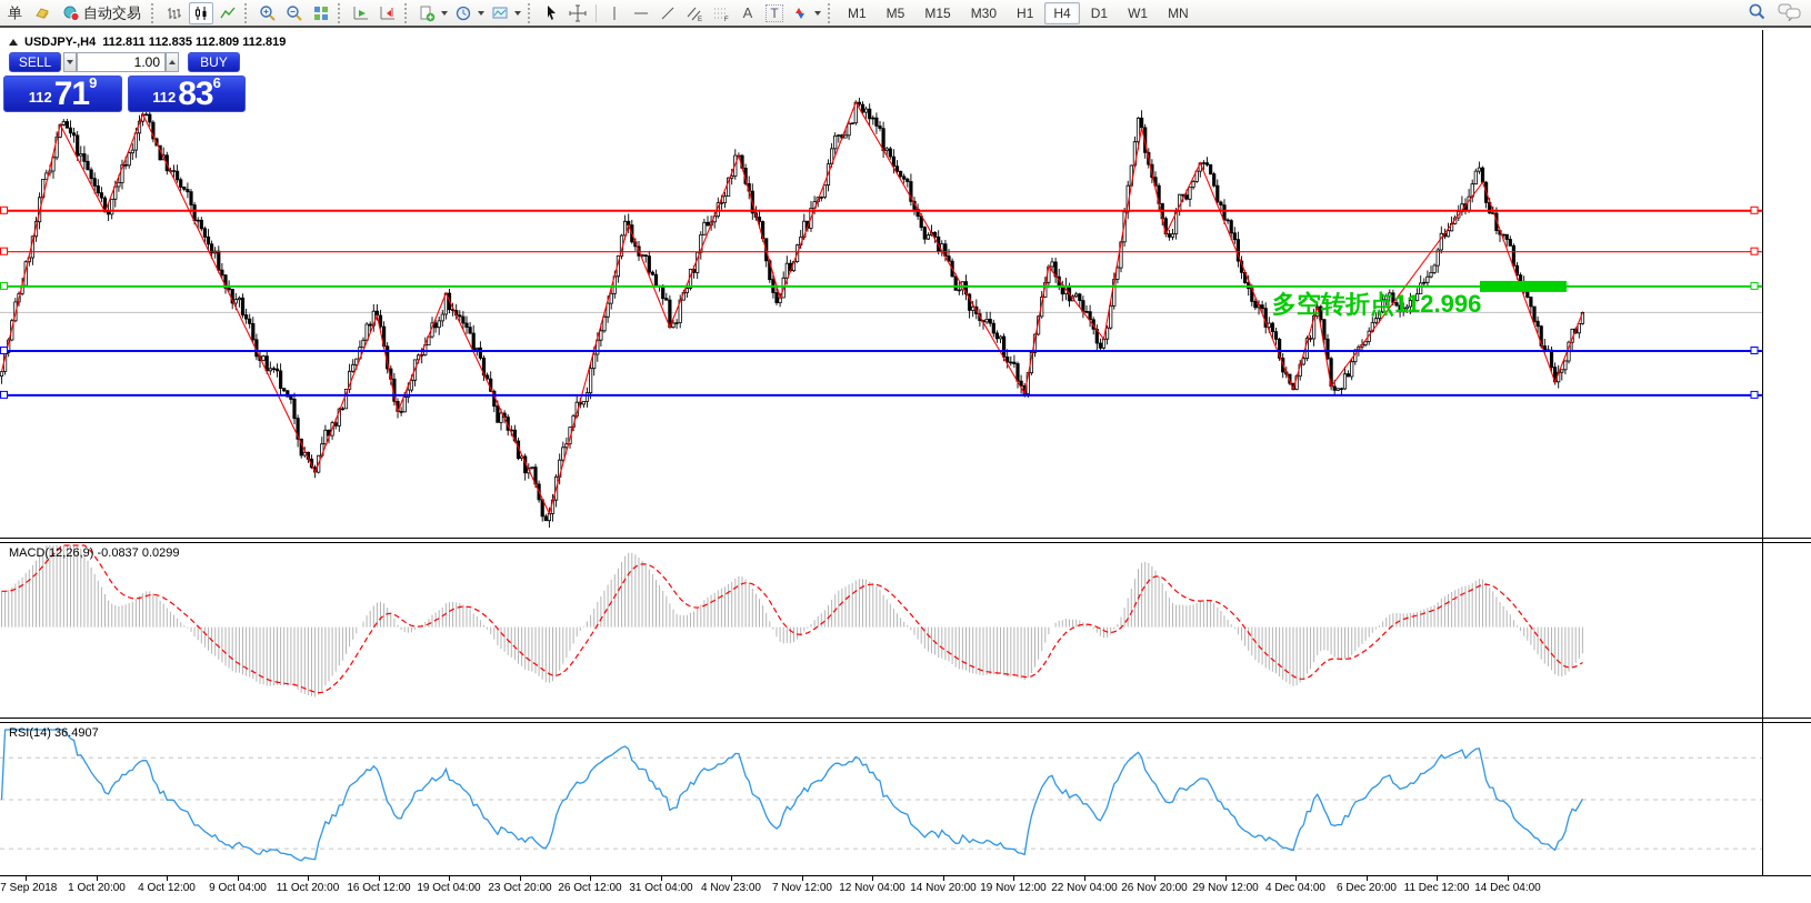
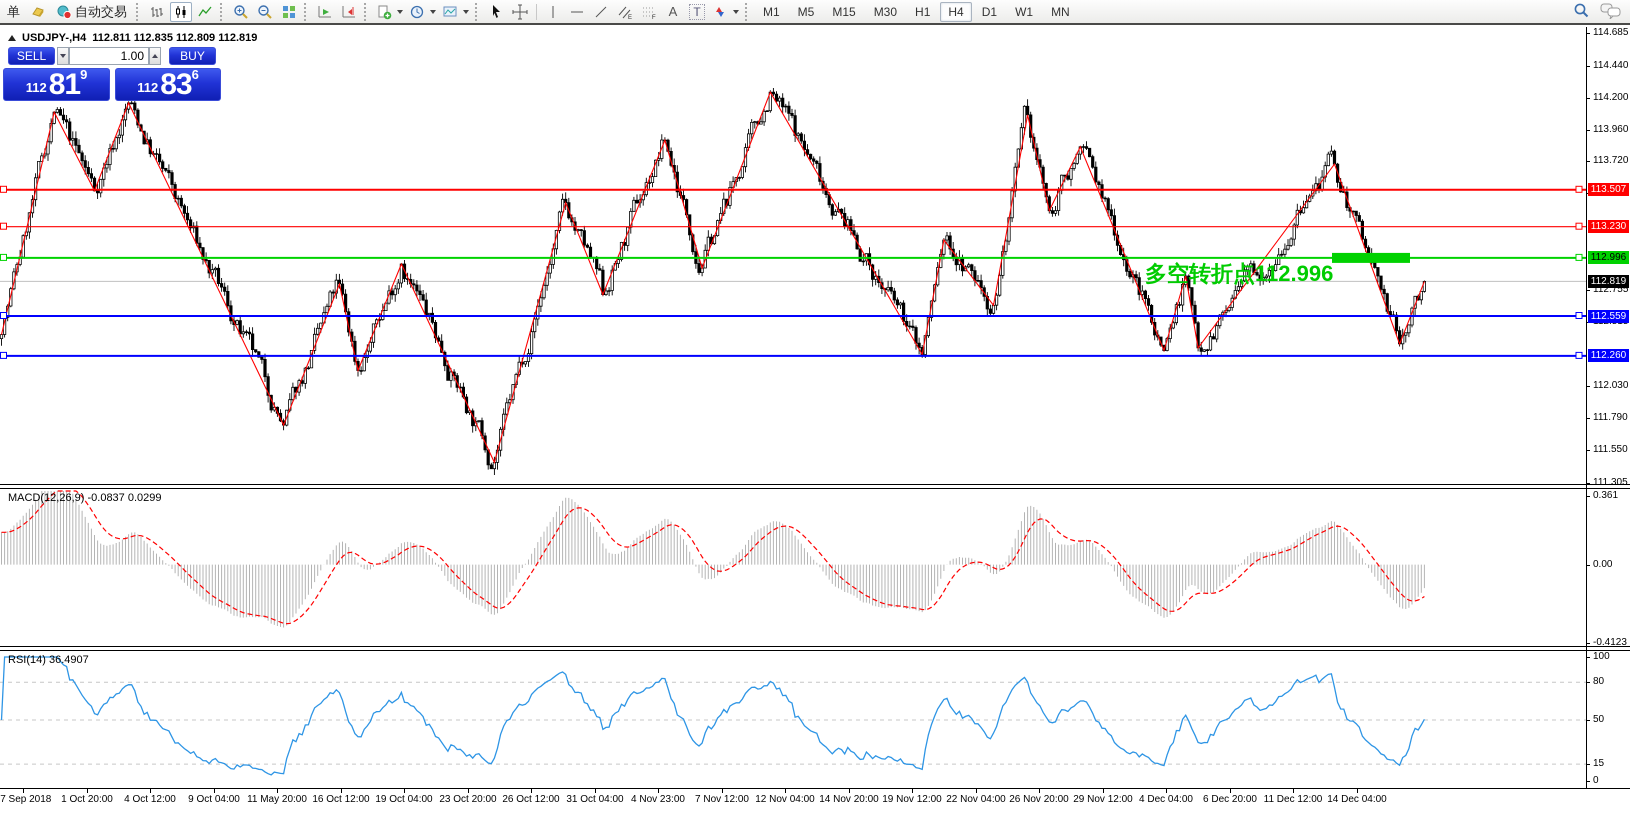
  单
  自动交易
  A
  T
  M1
  M5
  M15
  M30
  H1
  H4
  D1
  W1
  MN
  USDJPY-,H4
  112.811 112.835 112.809 112.819
  SELL
  1.00
  BUY
  112
- 71
+ 81
  9
  112
  83
  6
  多空转折点112.996
  MACD(12,26,9) -0.0837 0.0299
  RSI(14) 36.4907
+ 114.685
+ 114.440
+ 114.200
+ 113.960
+ 113.720
+ 112.755
+ 112.030
+ 111.790
+ 111.550
+ 111.305
+ 113.507
+ 113.230
+ 112.996
+ 112.559
+ 112.260
+ 112.819
+ 0.361
+ 0.00
+ -0.4123
+ 100
+ 80
+ 50
+ 15
+ 0
  7 Sep 2018
  1 Oct 20:00
  4 Oct 12:00
  9 Oct 04:00
- 11 Oct 20:00
+ 11 May 20:00
  16 Oct 12:00
  19 Oct 04:00
  23 Oct 20:00
  26 Oct 12:00
  31 Oct 04:00
  4 Nov 23:00
  7 Nov 12:00
  12 Nov 04:00
  14 Nov 20:00
  19 Nov 12:00
  22 Nov 04:00
  26 Nov 20:00
  29 Nov 12:00
  4 Dec 04:00
  6 Dec 20:00
  11 Dec 12:00
  14 Dec 04:00
